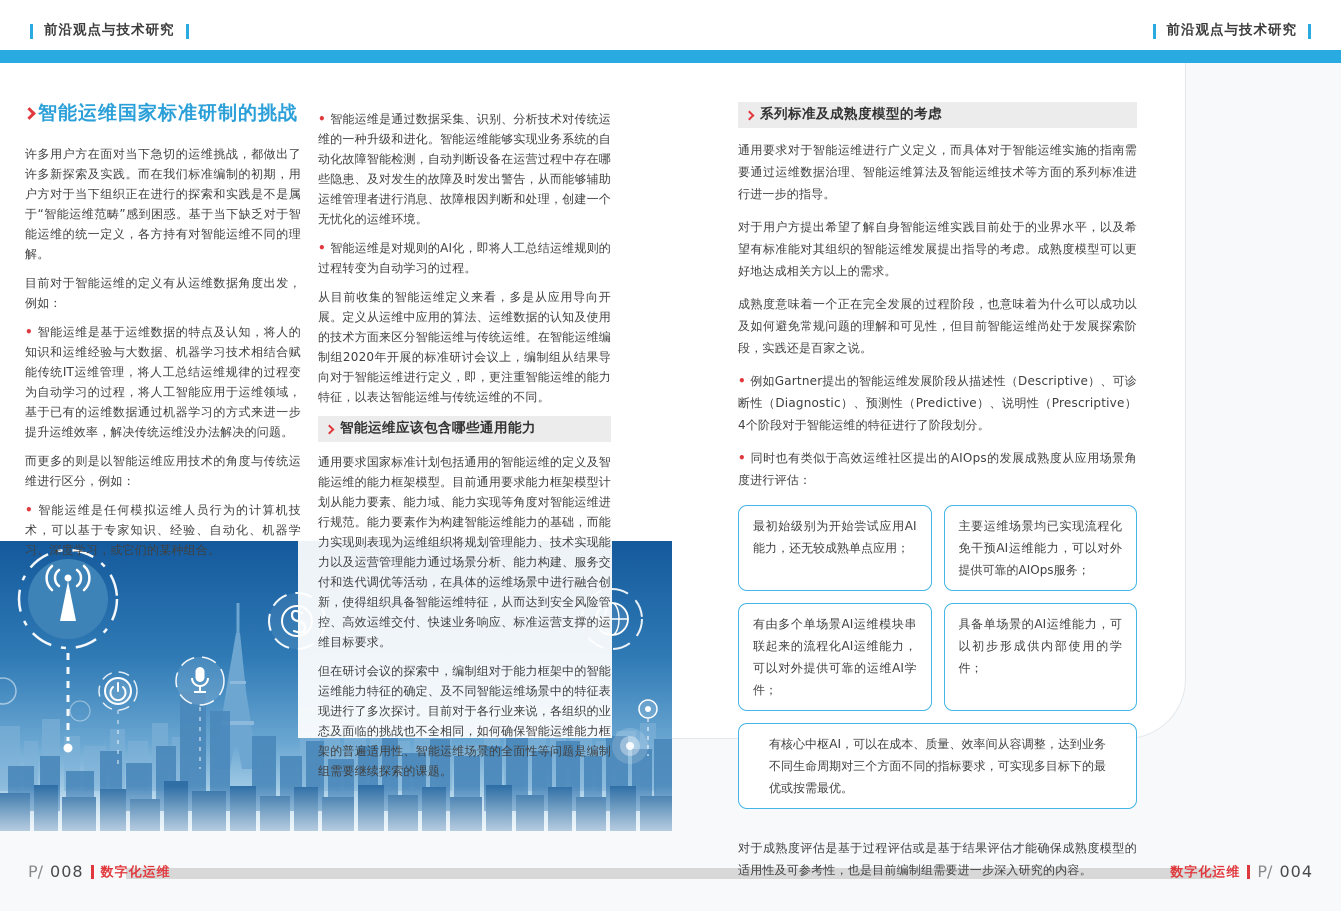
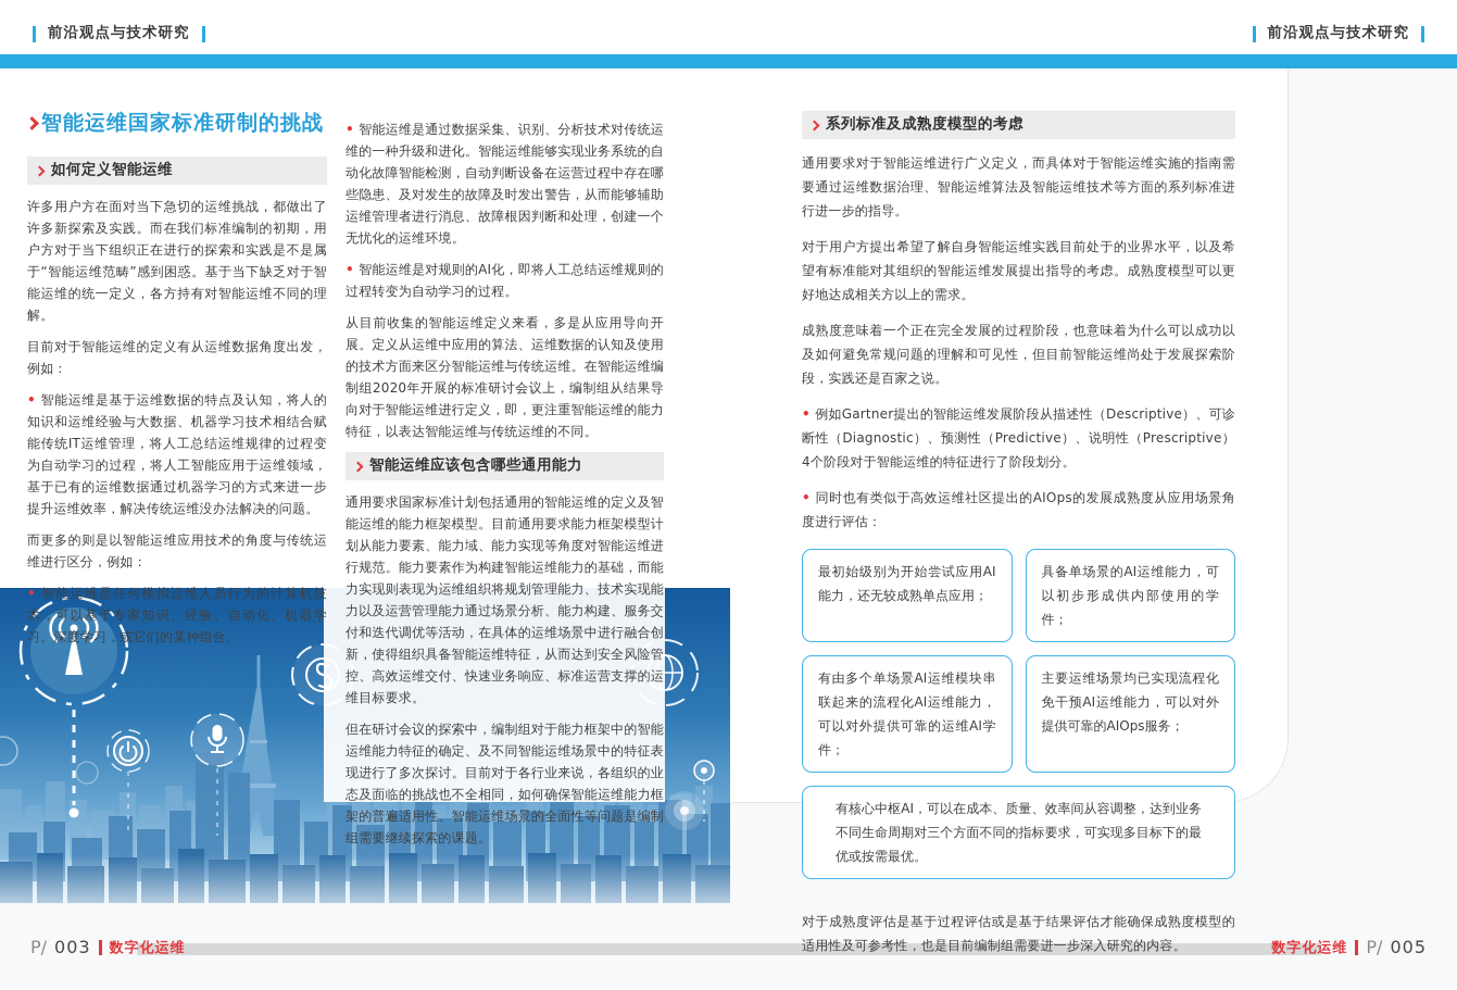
  前沿观点与技术研究
  前沿观点与技术研究
  智能运维国家标准研制的挑战
+ 如何定义智能运维
  许多用户方在面对当下急切的运维挑战，都做出了许多新探索及实践。而在我们标准编制的初期，用户方对于当下组织正在进行的探索和实践是不是属于“智能运维范畴”感到困惑。基于当下缺乏对于智能运维的统一定义，各方持有对智能运维不同的理解。
  目前对于智能运维的定义有从运维数据角度出发，例如：
  智能运维是基于运维数据的特点及认知，将人的知识和运维经验与大数据、机器学习技术相结合赋能传统IT运维管理，将人工总结运维规律的过程变为自动学习的过程，将人工智能应用于运维领域，基于已有的运维数据通过机器学习的方式来进一步提升运维效率，解决传统运维没办法解决的问题。
  而更多的则是以智能运维应用技术的角度与传统运维进行区分，例如：
  智能运维是任何模拟运维人员行为的计算机技术，可以基于专家知识、经验、自动化、机器学习、深度学习，或它们的某种组合。
  智能运维是通过数据采集、识别、分析技术对传统运维的一种升级和进化。智能运维能够实现业务系统的自动化故障智能检测，自动判断设备在运营过程中存在哪些隐患、及对发生的故障及时发出警告，从而能够辅助运维管理者进行消息、故障根因判断和处理，创建一个无忧化的运维环境。
  智能运维是对规则的AI化，即将人工总结运维规则的过程转变为自动学习的过程。
  从目前收集的智能运维定义来看，多是从应用导向开展。定义从运维中应用的算法、运维数据的认知及使用的技术方面来区分智能运维与传统运维。在智能运维编制组2020年开展的标准研讨会议上，编制组从结果导向对于智能运维进行定义，即，更注重智能运维的能力特征，以表达智能运维与传统运维的不同。
  智能运维应该包含哪些通用能力
  通用要求国家标准计划包括通用的智能运维的定义及智能运维的能力框架模型。目前通用要求能力框架模型计划从能力要素、能力域、能力实现等角度对智能运维进行规范。能力要素作为构建智能运维能力的基础，而能力实现则表现为运维组织将规划管理能力、技术实现能力以及运营管理能力通过场景分析、能力构建、服务交付和迭代调优等活动，在具体的运维场景中进行融合创新，使得组织具备智能运维特征，从而达到安全风险管控、高效运维交付、快速业务响应、标准运营支撑的运维目标要求。
  但在研讨会议的探索中，编制组对于能力框架中的智能运维能力特征的确定、及不同智能运维场景中的特征表现进行了多次探讨。目前对于各行业来说，各组织的业态及面临的挑战也不全相同，如何确保智能运维能力框架的普遍适用性、智能运维场景的全面性等问题是编制组需要继续探索的课题。
  系列标准及成熟度模型的考虑
  通用要求对于智能运维进行广义定义，而具体对于智能运维实施的指南需要通过运维数据治理、智能运维算法及智能运维技术等方面的系列标准进行进一步的指导。
  对于用户方提出希望了解自身智能运维实践目前处于的业界水平，以及希望有标准能对其组织的智能运维发展提出指导的考虑。成熟度模型可以更好地达成相关方以上的需求。
  成熟度意味着一个正在完全发展的过程阶段，也意味着为什么可以成功以及如何避免常规问题的理解和可见性，但目前智能运维尚处于发展探索阶段，实践还是百家之说。
  例如Gartner提出的智能运维发展阶段从描述性（Descriptive）、可诊断性（Diagnostic）、预测性（Predictive）、说明性（Prescriptive）4个阶段对于智能运维的特征进行了阶段划分。
  同时也有类似于高效运维社区提出的AIOps的发展成熟度从应用场景角度进行评估：
  最初始级别为开始尝试应用AI能力，还无较成熟单点应用；
- 主要运维场景均已实现流程化免干预AI运维能力，可以对外提供可靠的AIOps服务；
+ 具备单场景的AI运维能力，可以初步形成供内部使用的学件；
  有由多个单场景AI运维模块串联起来的流程化AI运维能力，可以对外提供可靠的运维AI学件；
- 具备单场景的AI运维能力，可以初步形成供内部使用的学件；
+ 主要运维场景均已实现流程化免干预AI运维能力，可以对外提供可靠的AIOps服务；
  有核心中枢AI，可以在成本、质量、效率间从容调整，达到业务不同生命周期对三个方面不同的指标要求，可实现多目标下的最优或按需最优。
  对于成熟度评估是基于过程评估或是基于结果评估才能确保成熟度模型的适用性及可参考性，也是目前编制组需要进一步深入研究的内容。
  P/
- 008
+ 003
  数字化运维
  数字化运维
  P/
- 004
+ 005
